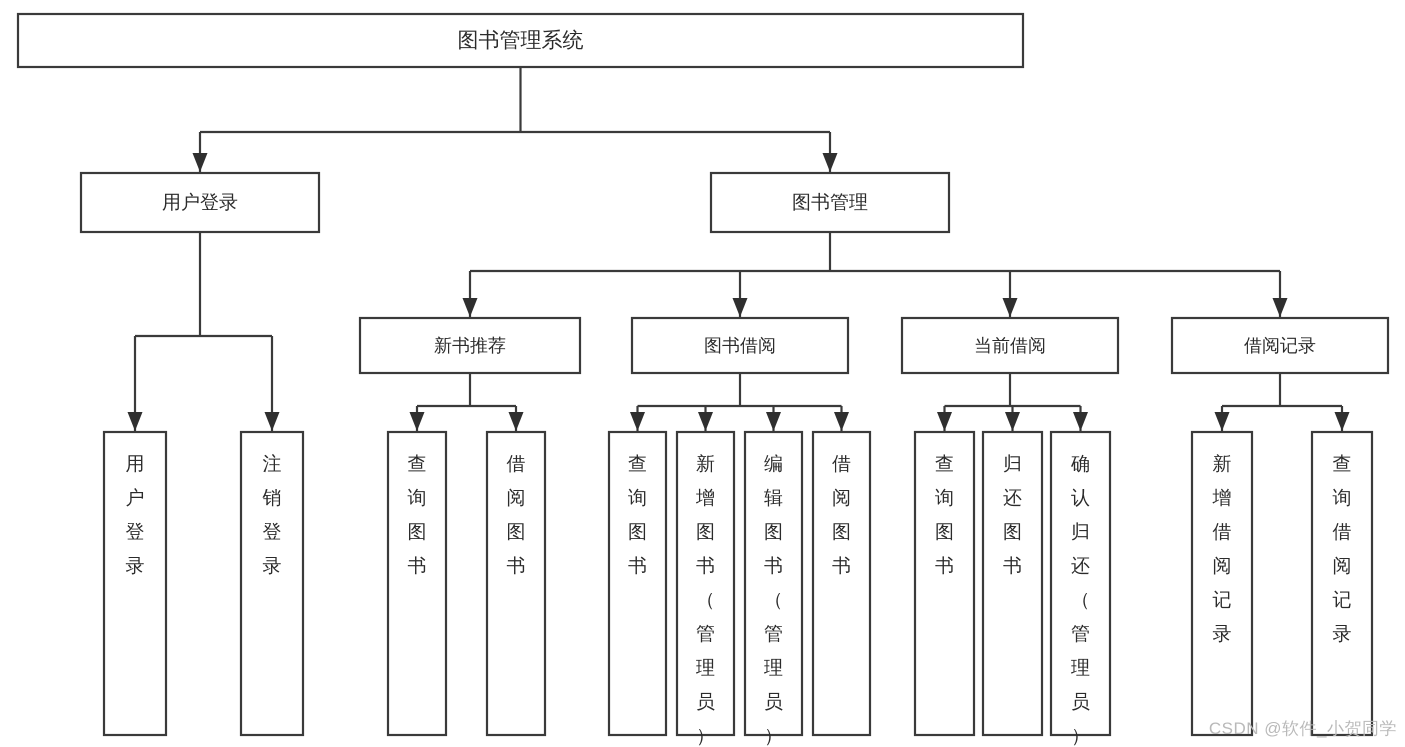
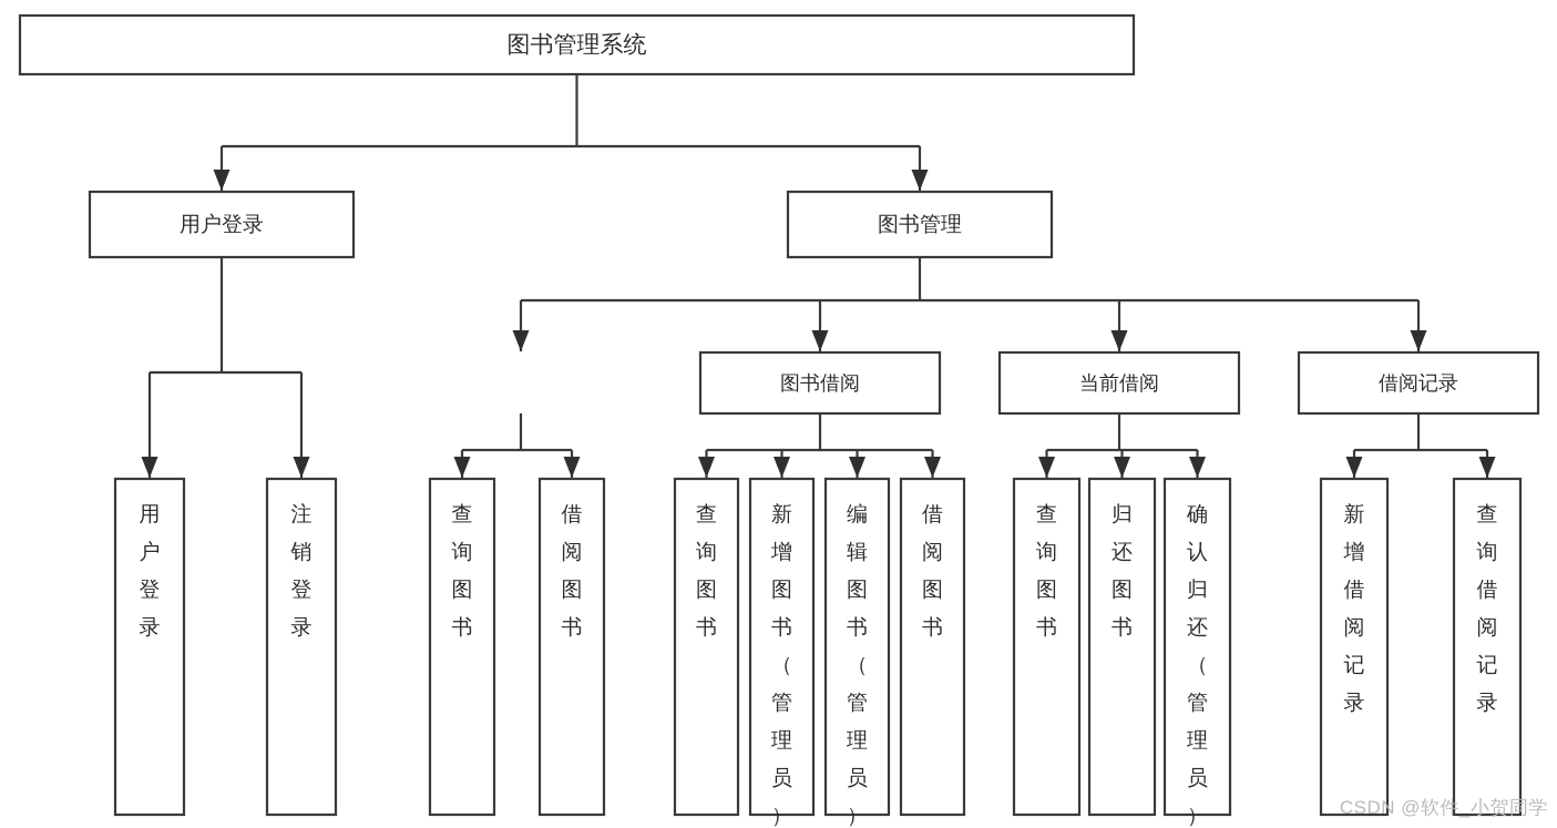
  图书管理系统
  用户登录
  用户登录
  注销登录
  图书管理
- 新书推荐
  查询图书
  借阅图书
  图书借阅
  查询图书
  新增图书（管理员）
  编辑图书（管理员）
  借阅图书
  当前借阅
  查询图书
  归还图书
  确认归还（管理员）
  借阅记录
  新增借阅记录
  查询借阅记录
  CSDN @软件_小贺同学
